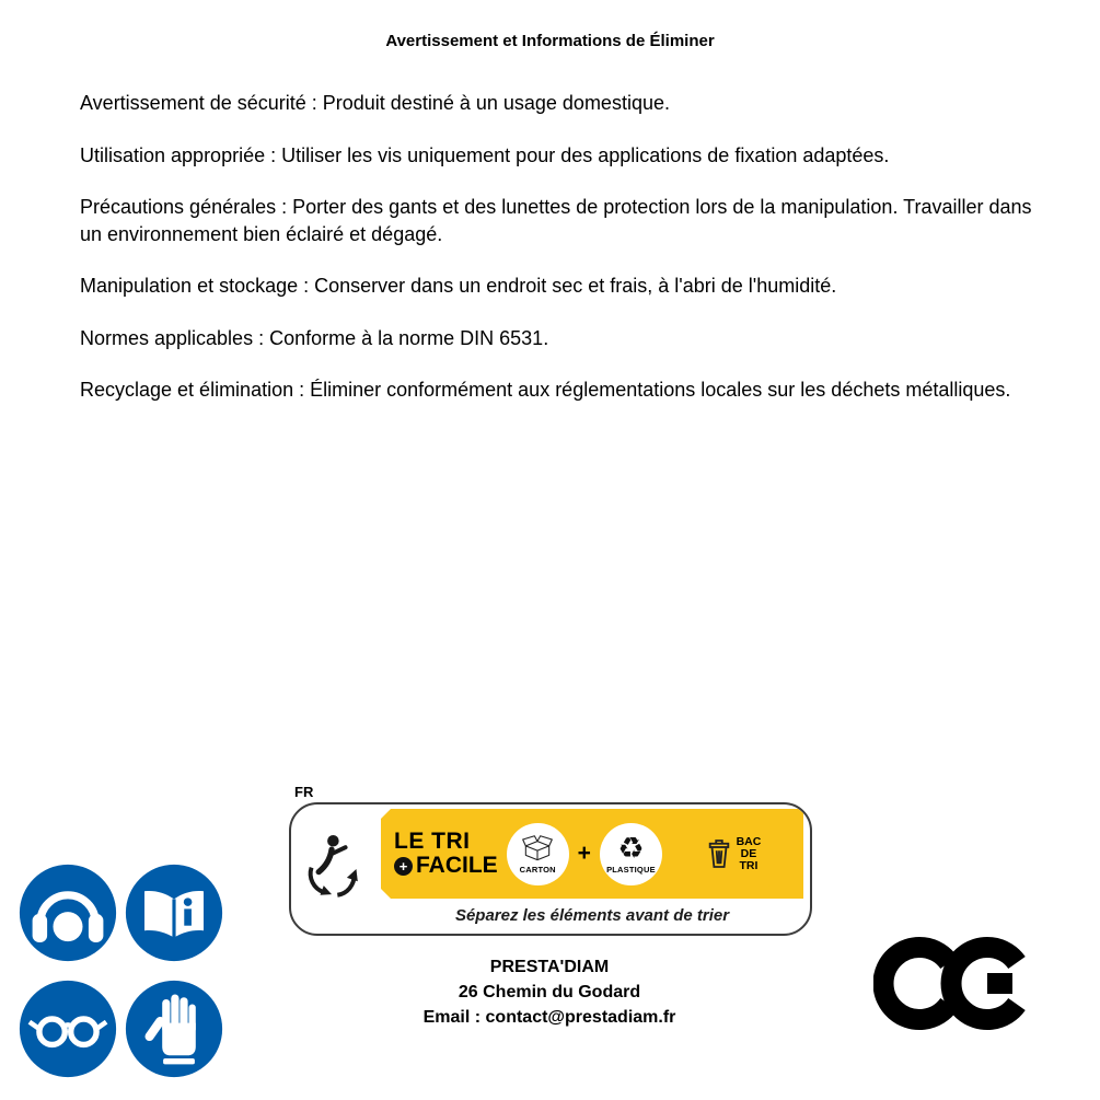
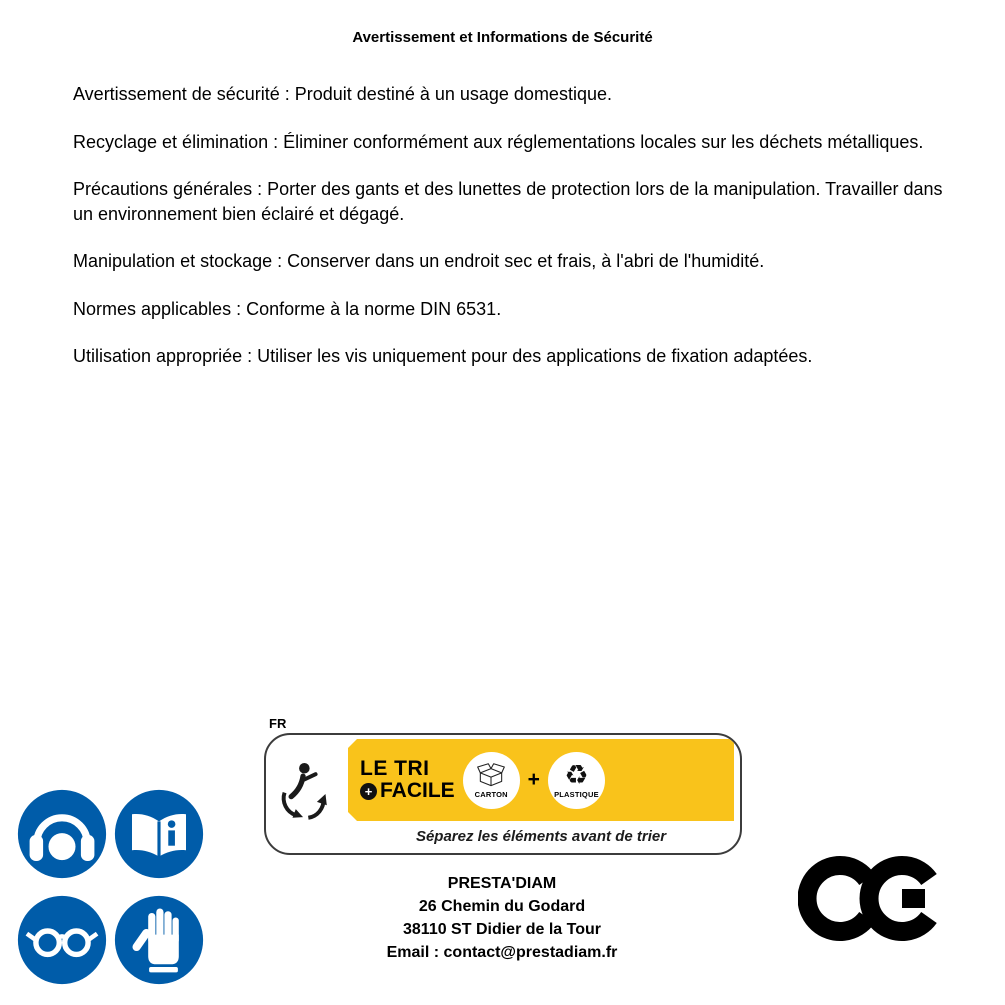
- Avertissement et Informations de Éliminer
+ Avertissement et Informations de Sécurité
  Avertissement de sécurité : Produit destiné à un usage domestique.
- Utilisation appropriée : Utiliser les vis uniquement pour des applications de fixation adaptées.
+ Recyclage et élimination : Éliminer conformément aux réglementations locales sur les déchets métalliques.
  Précautions générales : Porter des gants et des lunettes de protection lors de la manipulation. Travailler dans un environnement bien éclairé et dégagé.
  Manipulation et stockage : Conserver dans un endroit sec et frais, à l'abri de l'humidité.
  Normes applicables : Conforme à la norme DIN 6531.
- Recyclage et élimination : Éliminer conformément aux réglementations locales sur les déchets métalliques.
+ Utilisation appropriée : Utiliser les vis uniquement pour des applications de fixation adaptées.
  FR
  LE TRI
  +
  FACILE
  CARTON
  +
  ♻
  PLASTIQUE
- BAC
- DE
- TRI
  Séparez les éléments avant de trier
  PRESTA'DIAM
  26 Chemin du Godard
+ 38110 ST Didier de la Tour
  Email : contact@prestadiam.fr
